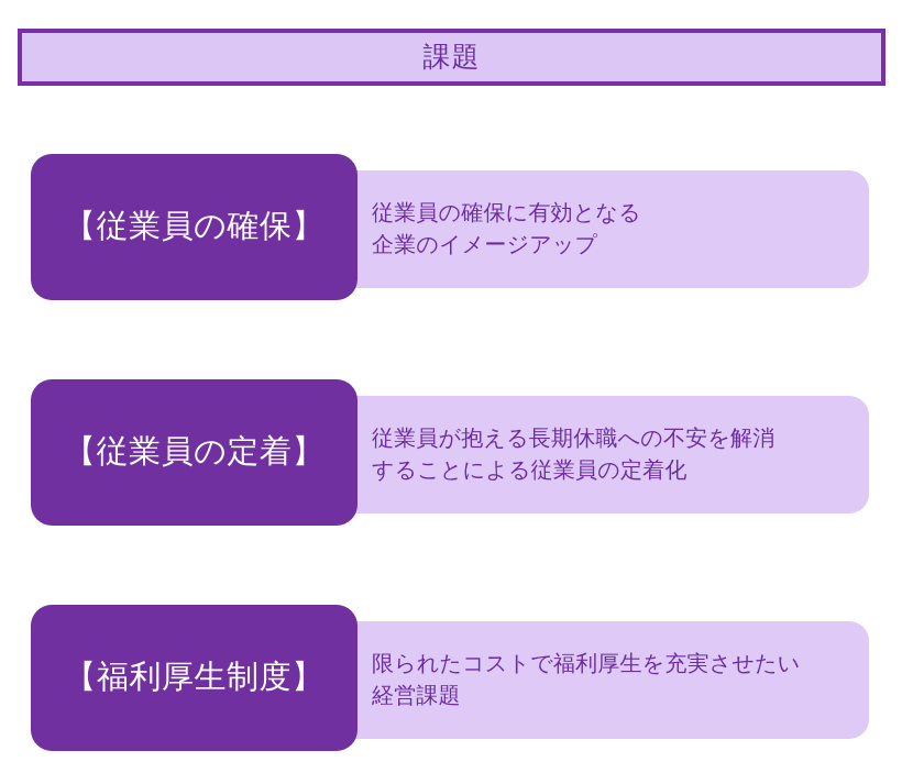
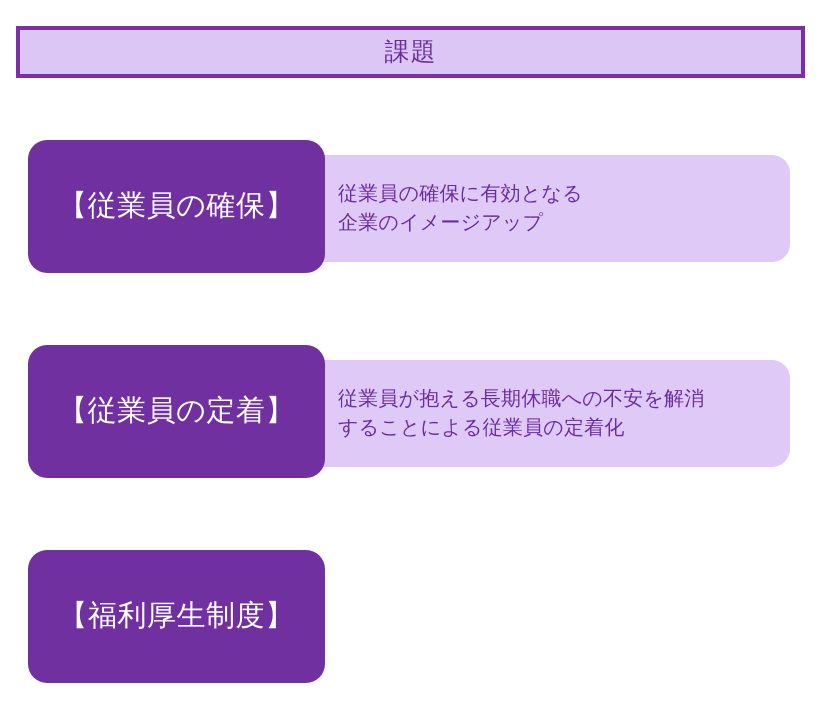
  課題
  従業員の確保に有効となる
  企業のイメージアップ
  【従業員の確保】
  従業員が抱える長期休職への不安を解消
  することによる従業員の定着化
  【従業員の定着】
- 限られたコストで福利厚生を充実させたい
- 経営課題
  【福利厚生制度】
